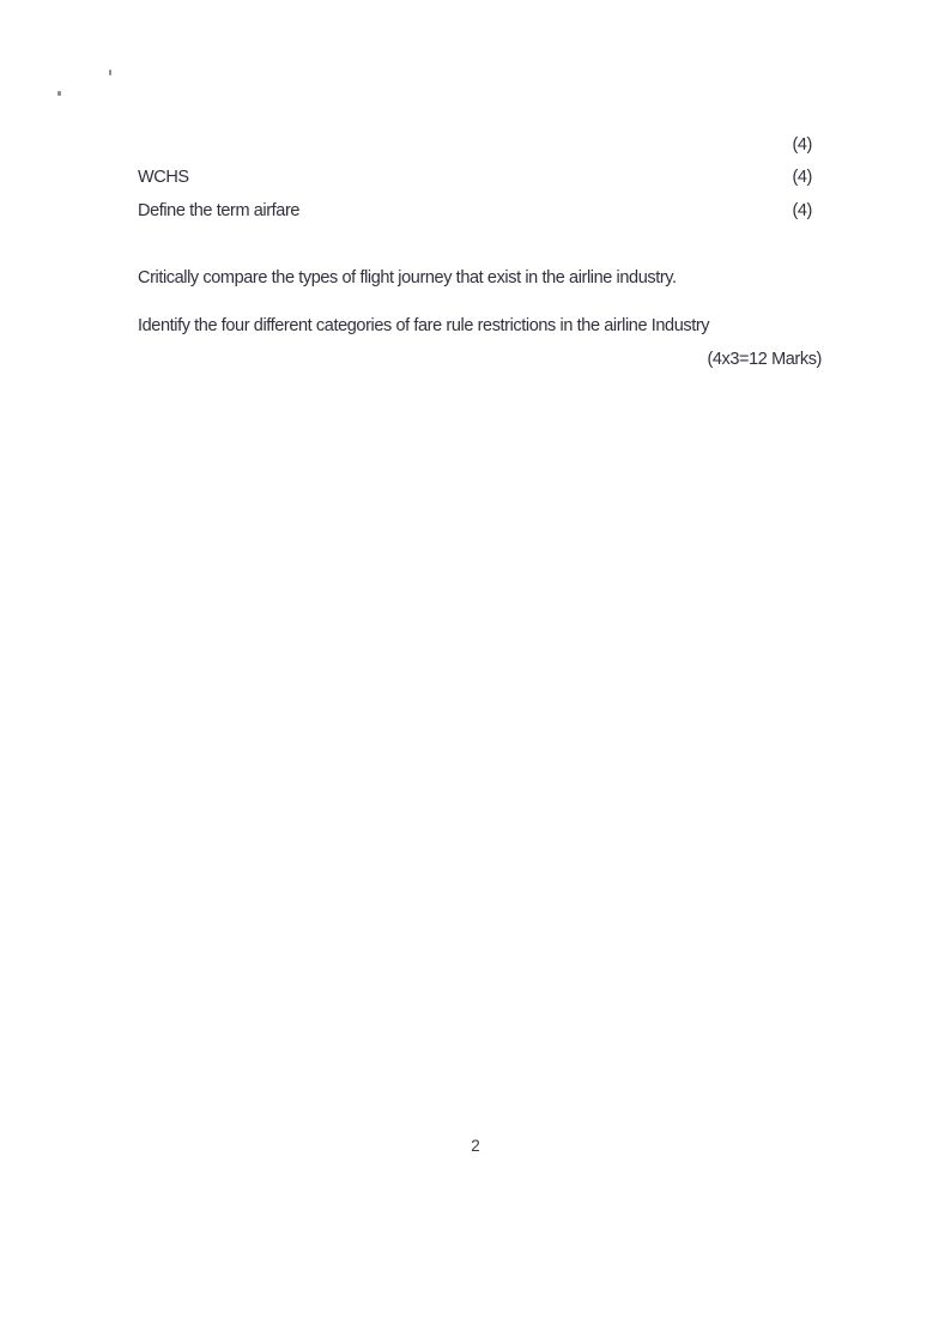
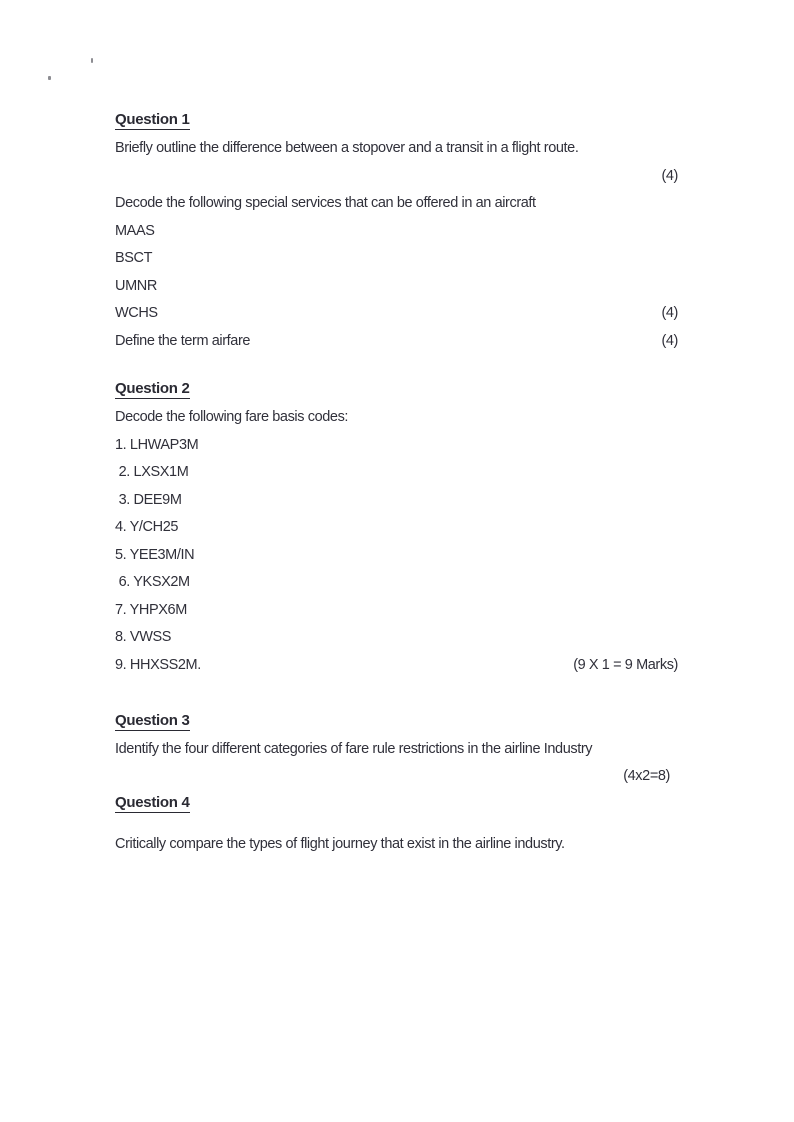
+ Question 1
+ Briefly outline the difference between a stopover and a transit in a flight route.
  (4)
+ Decode the following special services that can be offered in an aircraft
+ MAAS
+ BSCT
+ UMNR
  WCHS
  (4)
  Define the term airfare
  (4)
+ Question 2
+ Decode the following fare basis codes:
+ 1. LHWAP3M
+ 2. LXSX1M
+ 3. DEE9M
+ 4. Y/CH25
+ 5. YEE3M/IN
+ 6. YKSX2M
+ 7. YHPX6M
+ 8. VWSS
+ 9. HHXSS2M.
+ (9 X 1 = 9 Marks)
+ Question 3
- Critically compare the types of flight journey that exist in the airline industry.
+ Identify the four different categories of fare rule restrictions in the airline Industry
+ (4x2=8)
+ Question 4
- Identify the four different categories of fare rule restrictions in the airline Industry
+ Critically compare the types of flight journey that exist in the airline industry.
- (4x3=12 Marks)
- 2
